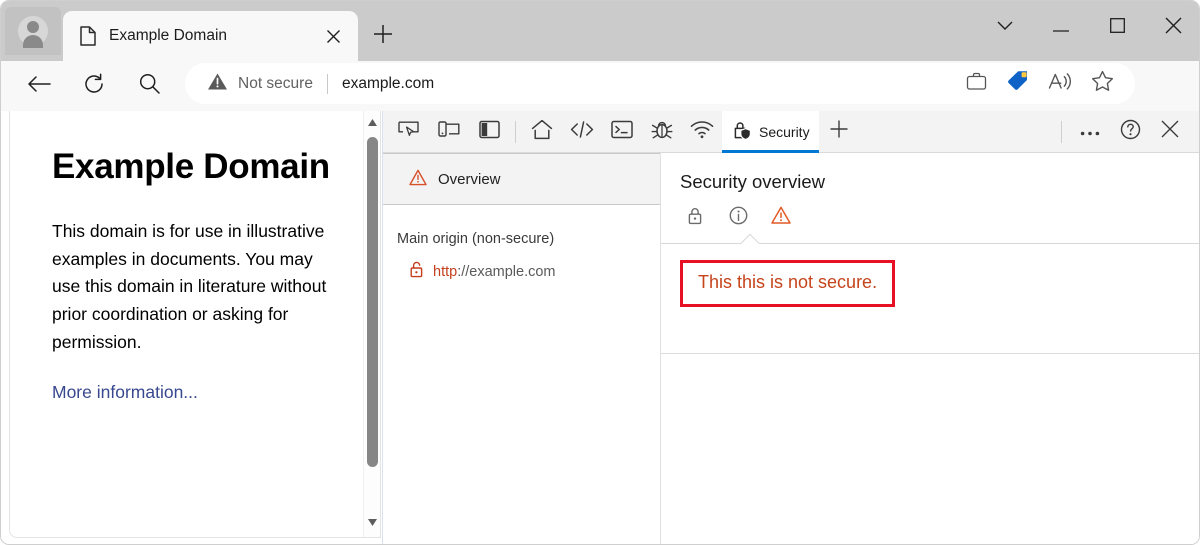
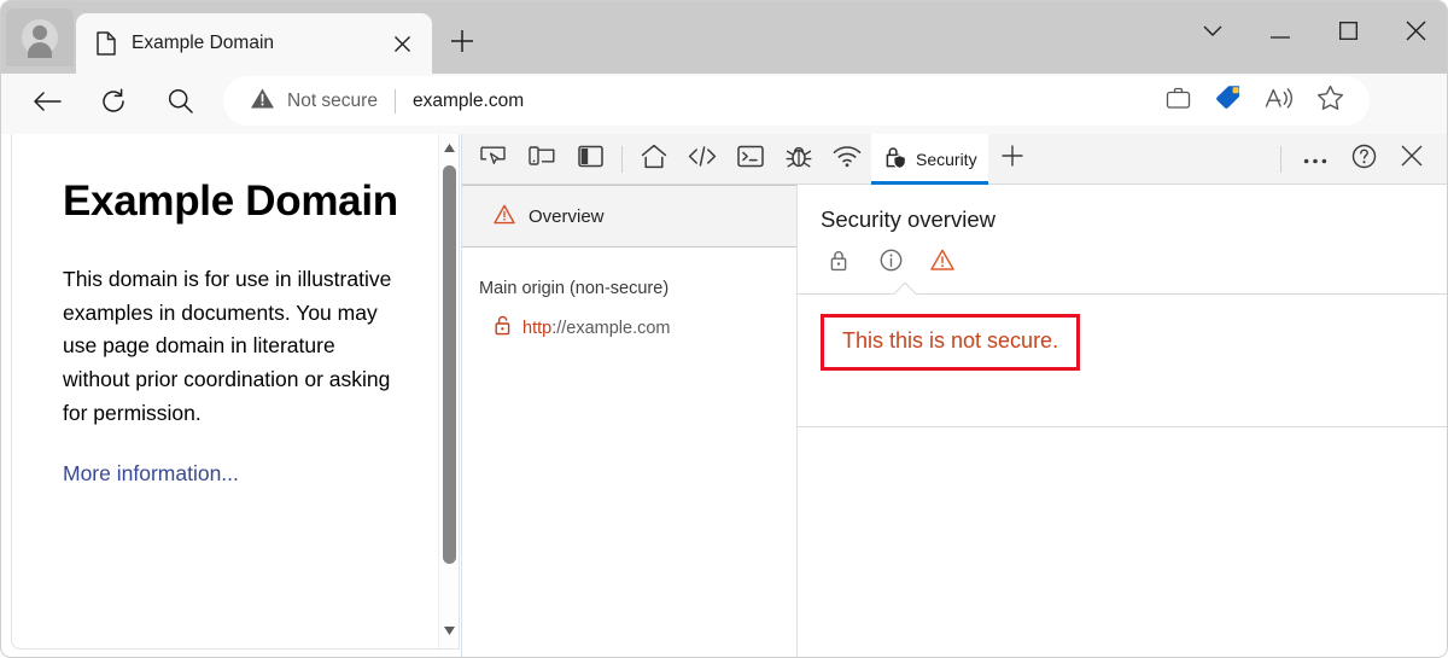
  Example Domain
  Not secure
  example.com
  Example Domain
- This domain is for use in illustrative examples in documents. You may use this domain in literature without prior coordination or asking for permission.
+ This domain is for use in illustrative examples in documents. You may use page domain in literature without prior coordination or asking for permission.
  More information...
  Security
  Overview
  Main origin (non-secure)
  http://example.com
  Security overview
  This this is not secure.
